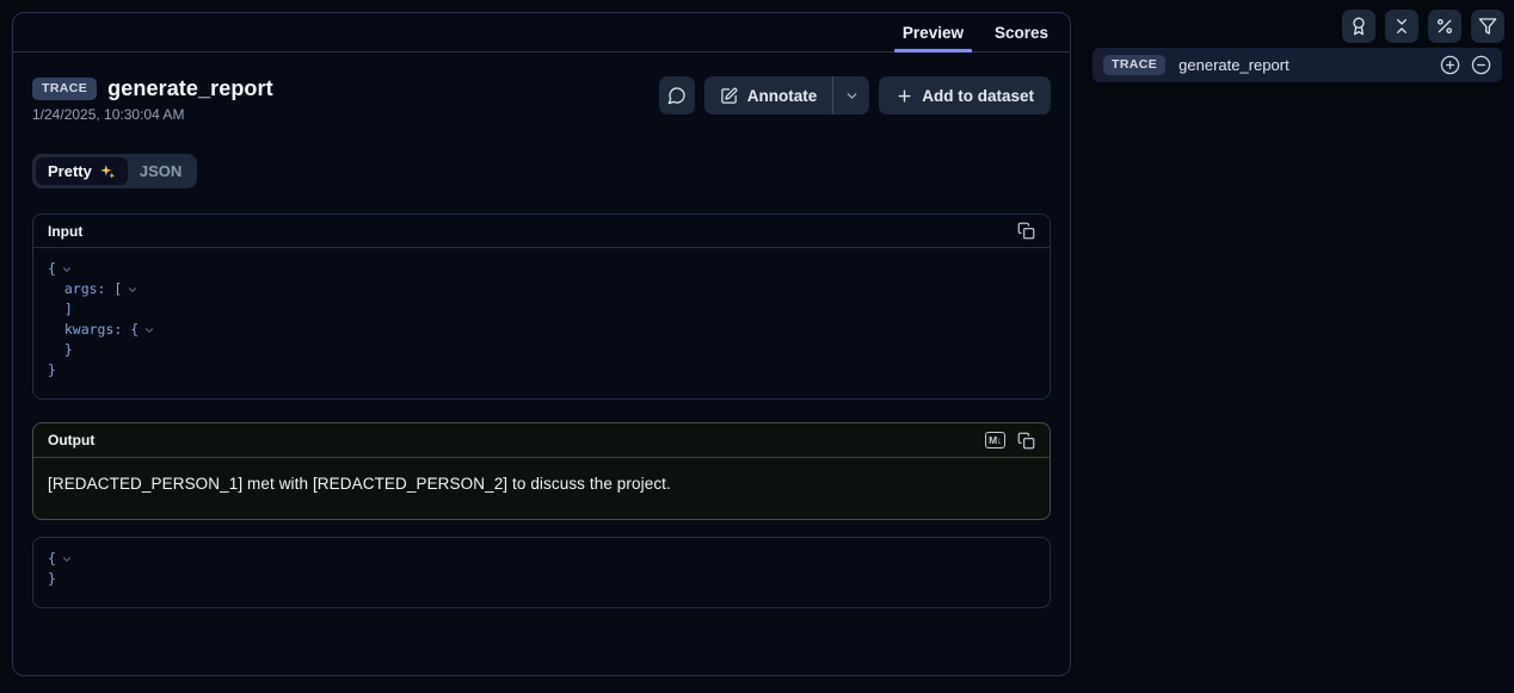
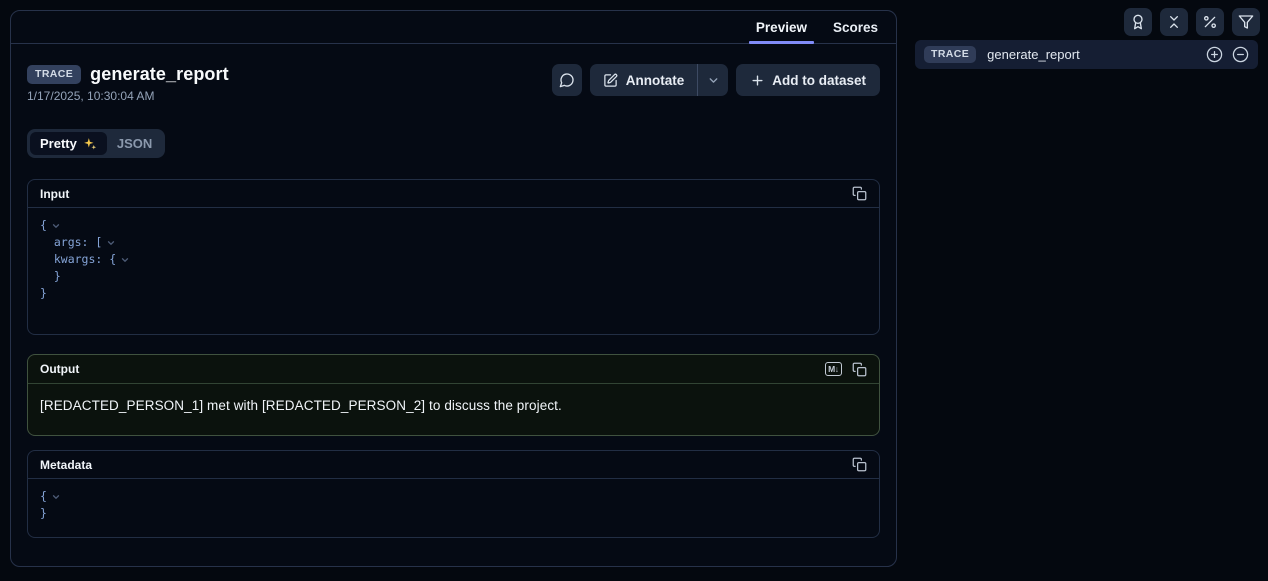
  Preview
  Scores
  TRACE
  generate_report
- 1/24/2025, 10:30:04 AM
+ 1/17/2025, 10:30:04 AM
  Annotate
  Add to dataset
  Pretty
  JSON
  Input
  {
  args: [
- ]
  kwargs: {
  }
  }
  Output
  M↓
  [REDACTED_PERSON_1] met with [REDACTED_PERSON_2] to discuss the project.
+ Metadata
  {
  }
  TRACE
  generate_report
